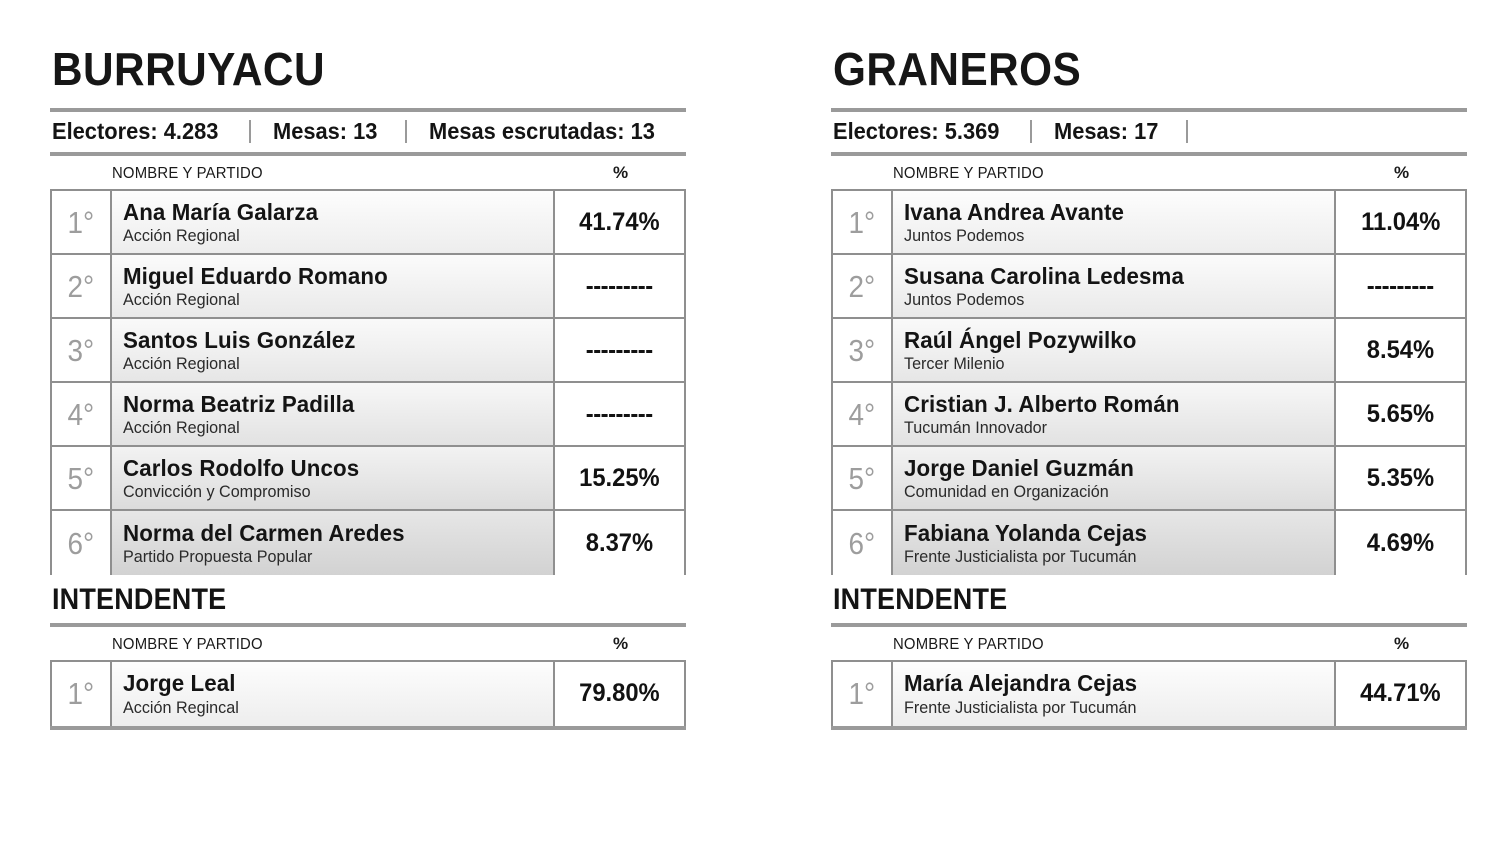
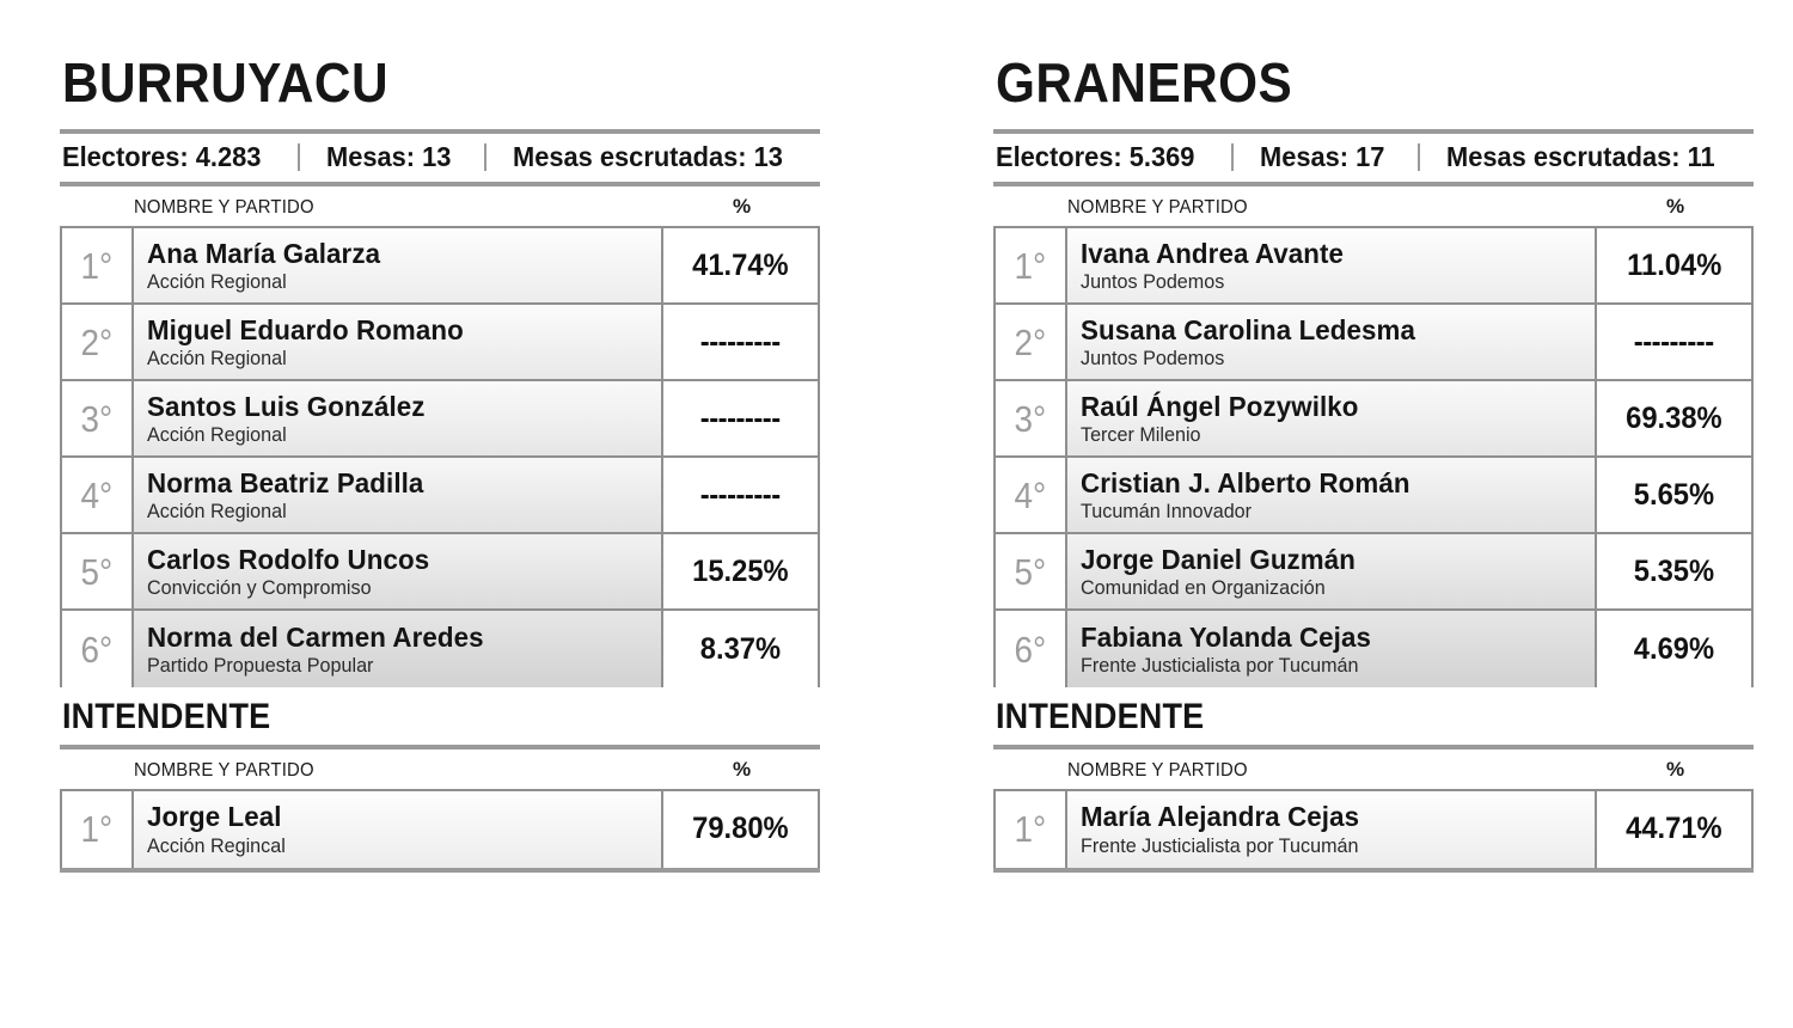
  BURRUYACU
  Electores: 4.283
  Mesas: 13
  Mesas escrutadas: 13
  NOMBRE Y PARTIDO
  %
  1°
  Ana María Galarza
  Acción Regional
  41.74%
  2°
  Miguel Eduardo Romano
  Acción Regional
  ---------
  3°
  Santos Luis González
  Acción Regional
  ---------
  4°
  Norma Beatriz Padilla
  Acción Regional
  ---------
  5°
  Carlos Rodolfo Uncos
  Convicción y Compromiso
  15.25%
  6°
  Norma del Carmen Aredes
  Partido Propuesta Popular
  8.37%
  INTENDENTE
  NOMBRE Y PARTIDO
  %
  1°
  Jorge Leal
  Acción Regincal
  79.80%
  GRANEROS
  Electores: 5.369
  Mesas: 17
+ Mesas escrutadas: 11
  NOMBRE Y PARTIDO
  %
  1°
  Ivana Andrea Avante
  Juntos Podemos
  11.04%
  2°
  Susana Carolina Ledesma
  Juntos Podemos
  ---------
  3°
  Raúl Ángel Pozywilko
  Tercer Milenio
- 8.54%
+ 69.38%
  4°
  Cristian J. Alberto Román
  Tucumán Innovador
  5.65%
  5°
  Jorge Daniel Guzmán
  Comunidad en Organización
  5.35%
  6°
  Fabiana Yolanda Cejas
  Frente Justicialista por Tucumán
  4.69%
  INTENDENTE
  NOMBRE Y PARTIDO
  %
  1°
  María Alejandra Cejas
  Frente Justicialista por Tucumán
  44.71%
